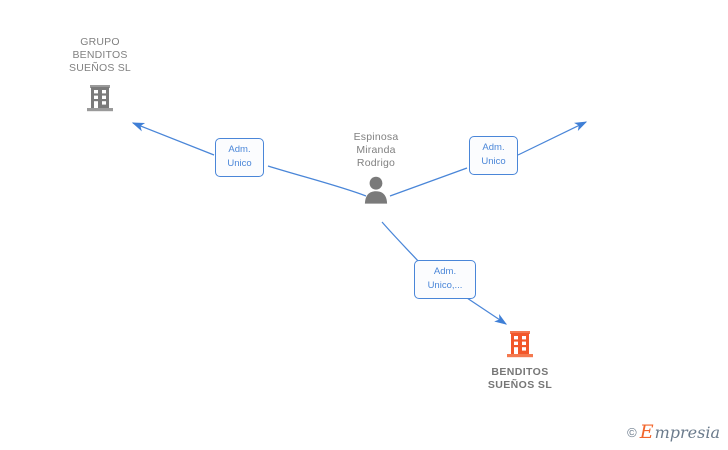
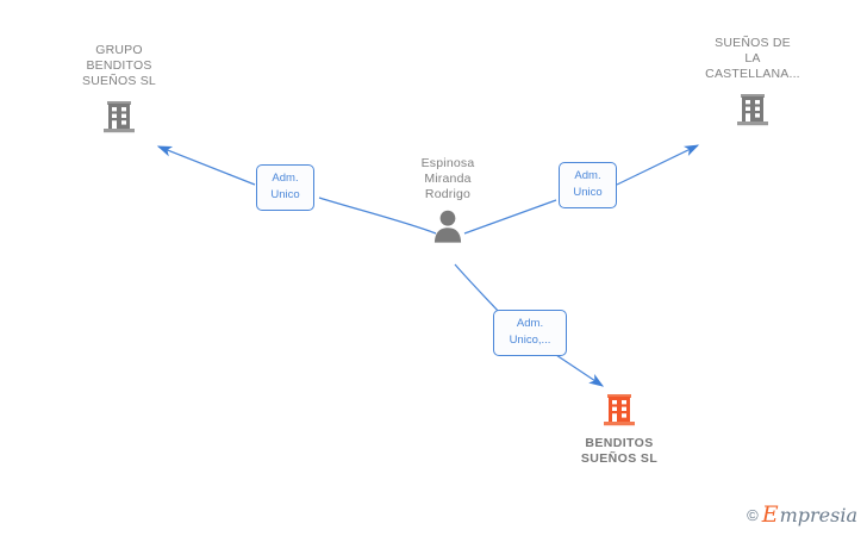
  GRUPO
  BENDITOS
  SUEÑOS SL
+ SUEÑOS DE
+ LA
+ CASTELLANA...
  Espinosa
  Miranda
  Rodrigo
  BENDITOS
  SUEÑOS SL
  Adm.
  Unico
  Adm.
  Unico
  Adm.
  Unico,...
  ©
  E
  mpresia
